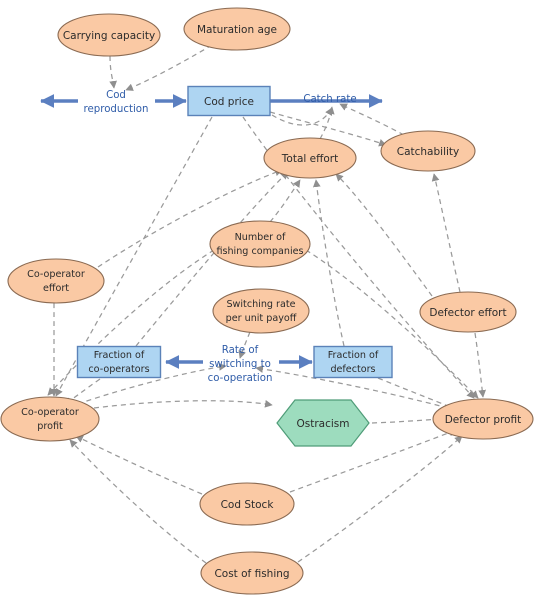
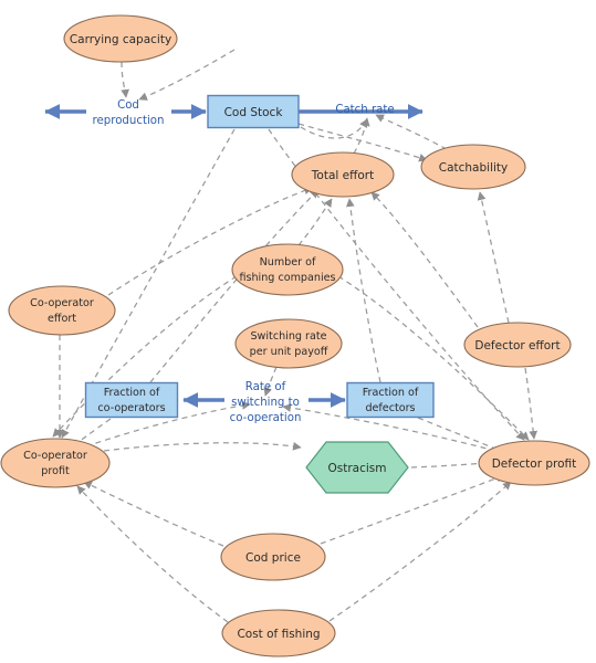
  Carrying capacity
- Maturation age
- Cod price
+ Cod Stock
  Total effort
  Catchability
  Number of
  fishing companies
  Co-operator
  effort
  Switching rate
  per unit payoff
  Defector effort
  Fraction of
  co-operators
  Fraction of
  defectors
  Co-operator
  profit
  Ostracism
  Defector profit
- Cod Stock
+ Cod price
  Cost of fishing
  Cod
  reproduction
  Catch rate
  Rate of
  switching to
  co-operation
